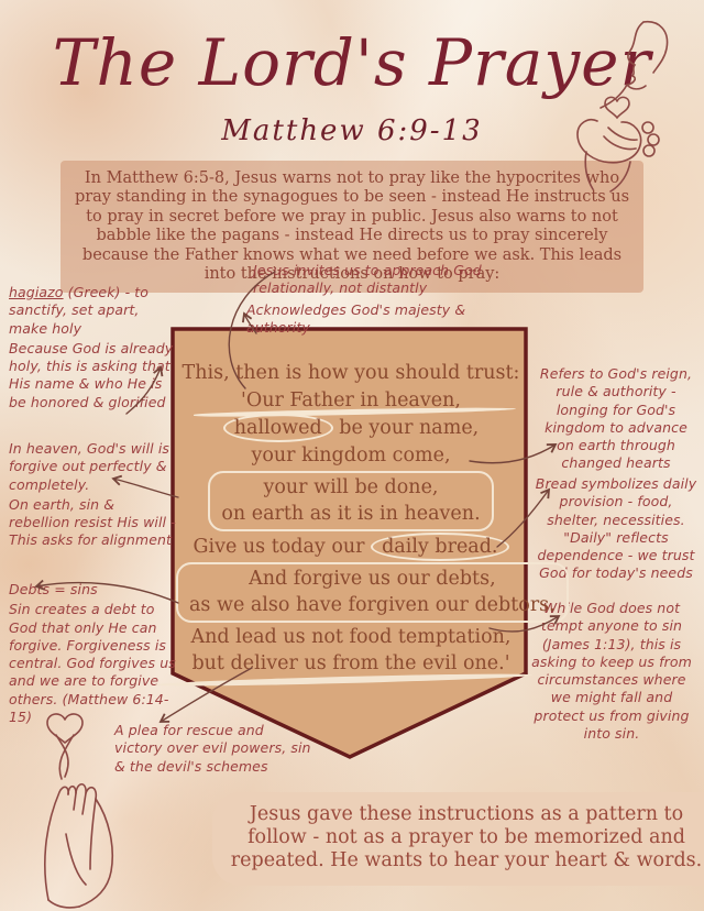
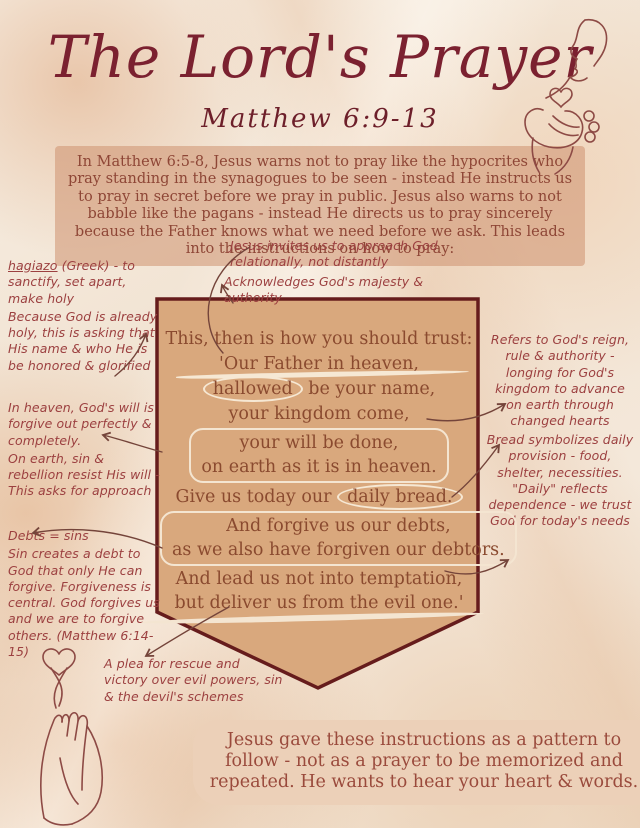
  The Lord's Prayer
  Matthew 6:9-13
  In Matthew 6:5-8, Jesus warns not to pray like the hypocrites who pray standing in the synagogues to be seen - instead He instructs us to pray in secret before we pray in public. Jesus also warns to not babble like the pagans - instead He directs us to pray sincerely because the Father knows what we need before we ask. This leads into the instructions on how to pray:
  Jesus invites us to approach God relationally, not distantly
  Acknowledges God's majesty & authority
  hagiazo (Greek) - to sanctify, set apart, make holy
  Because God is already holy, this is asking that His name & who Hes be honored & glorified
  In heaven, God's will is forgive out perfectly & completely.
- On earth, sin & rebellion resist His will - This asks for alignment
+ On earth, sin & rebellion resist His will - This asks for approach
  Debts = sins
  Sin creates a debt to God that only He can forgive. Forgiveness is central. God forgives us and we are to forgive others. (Matthew 6:14-15)
  Refers to God's reign, rule & authority - longing for God's kingdom to advance on earth through changed hearts
  Bread symbolizes daily provision - food, shelter, necessities. "Daily" reflects dependence - we trust God for today's needs
- While God does not tempt anyone to sin (James 1:13), this is asking to keep us from circumstances where we might fall and protect us from giving into sin.
  A plea for rescue and victory over evil powers, sin & the devil's schemes
  This, then is how you should trust:
  'Our Father in heaven,
  hallowed be your name,
  your kingdom come,
  your will be done,
  on earth as it is in heaven.
  Give us today our daily bread.
  And forgive us our debts,
  as we also have forgiven our debtors.
- And lead us not food temptation,
+ And lead us not into temptation,
  but deliver us from the evil one.'
  Jesus gave these instructions as a pattern to follow - not as a prayer to be memorized and repeated. He wants to hear your heart & words.
